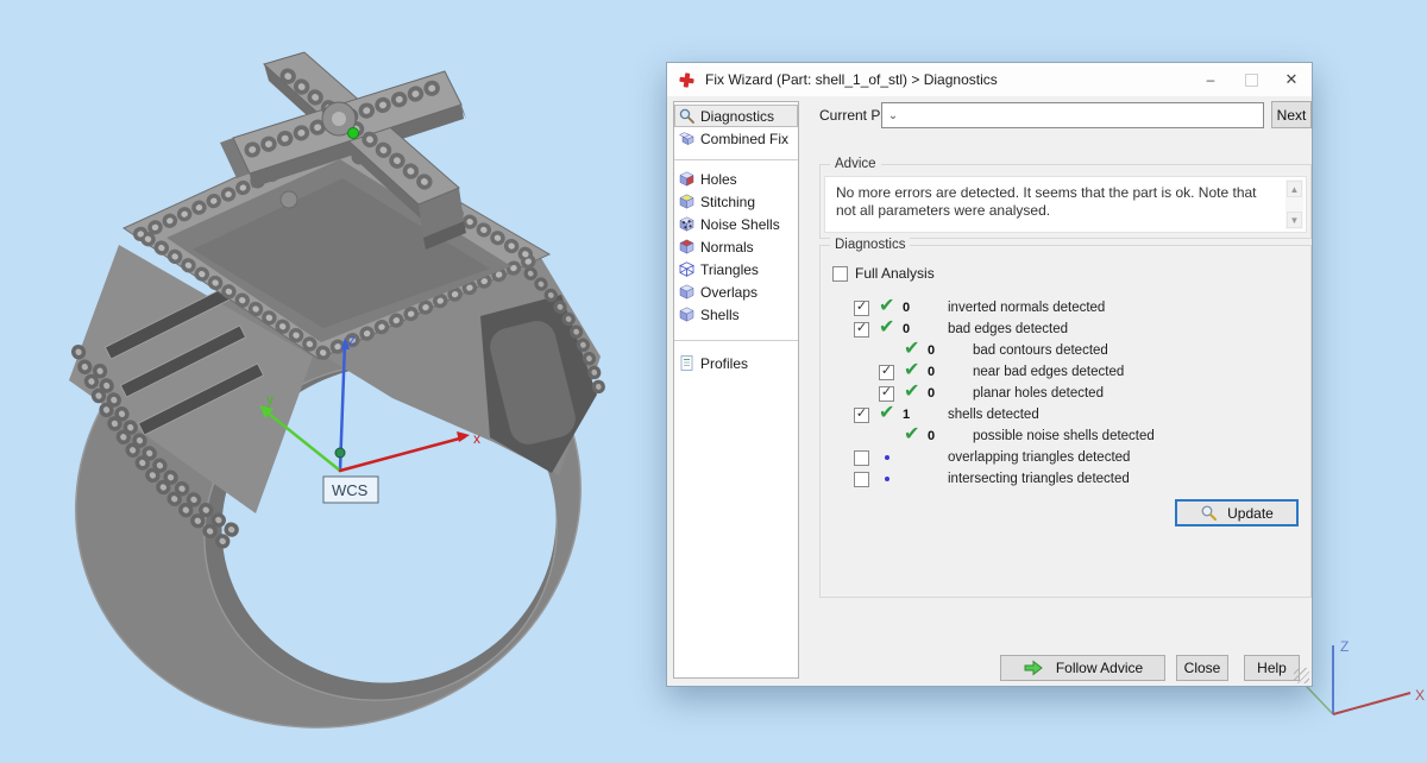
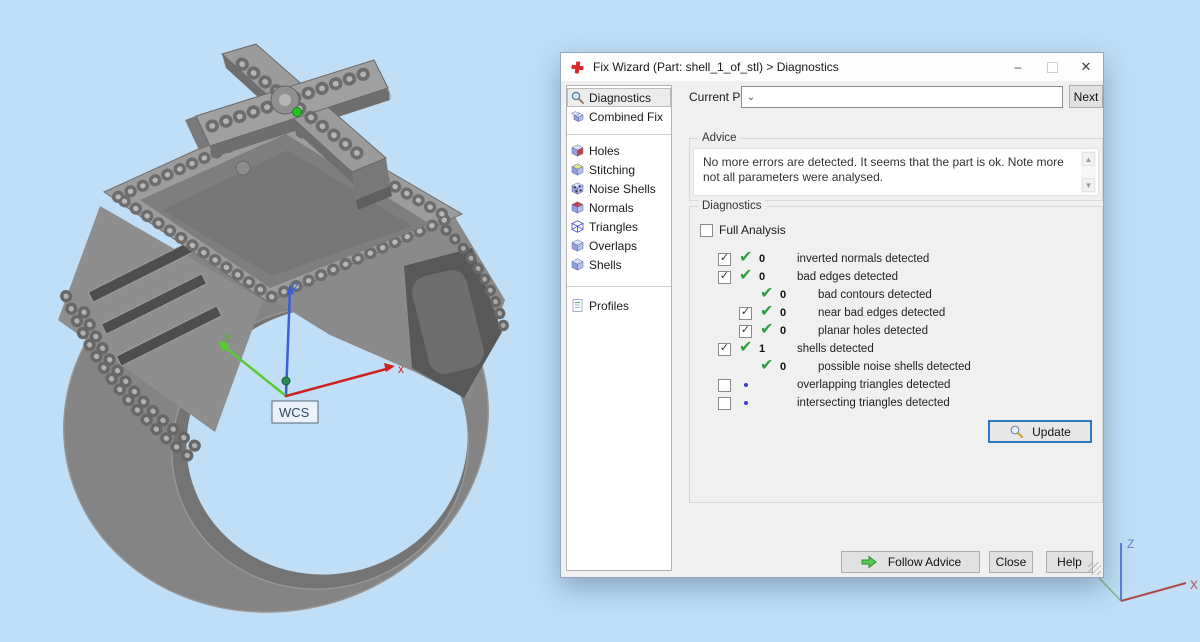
  z
  y
  x
  WCS
  Z
  X
  Fix Wizard (Part: shell_1_of_stl) > Diagnostics
  –
  ✕
  Diagnostics
  Combined Fix
  Holes
  Stitching
  Noise Shells
  Normals
  Triangles
  Overlaps
  Shells
  Profiles
  ⌄
  Next
  Advice
- No more errors are detected. It seems that the part is ok. Note that not all parameters were analysed.
+ No more errors are detected. It seems that the part is ok. Note more not all parameters were analysed.
  ▲
  ▼
  Diagnostics
  Full Analysis
  ✔
  0
  inverted normals detected
  ✔
  0
  bad edges detected
  ✔
  0
  bad contours detected
  ✔
  0
  near bad edges detected
  ✔
  0
  planar holes detected
  ✔
  1
  shells detected
  ✔
  0
  possible noise shells detected
  overlapping triangles detected
  intersecting triangles detected
  Update
  Follow Advice
  Close
  Help
